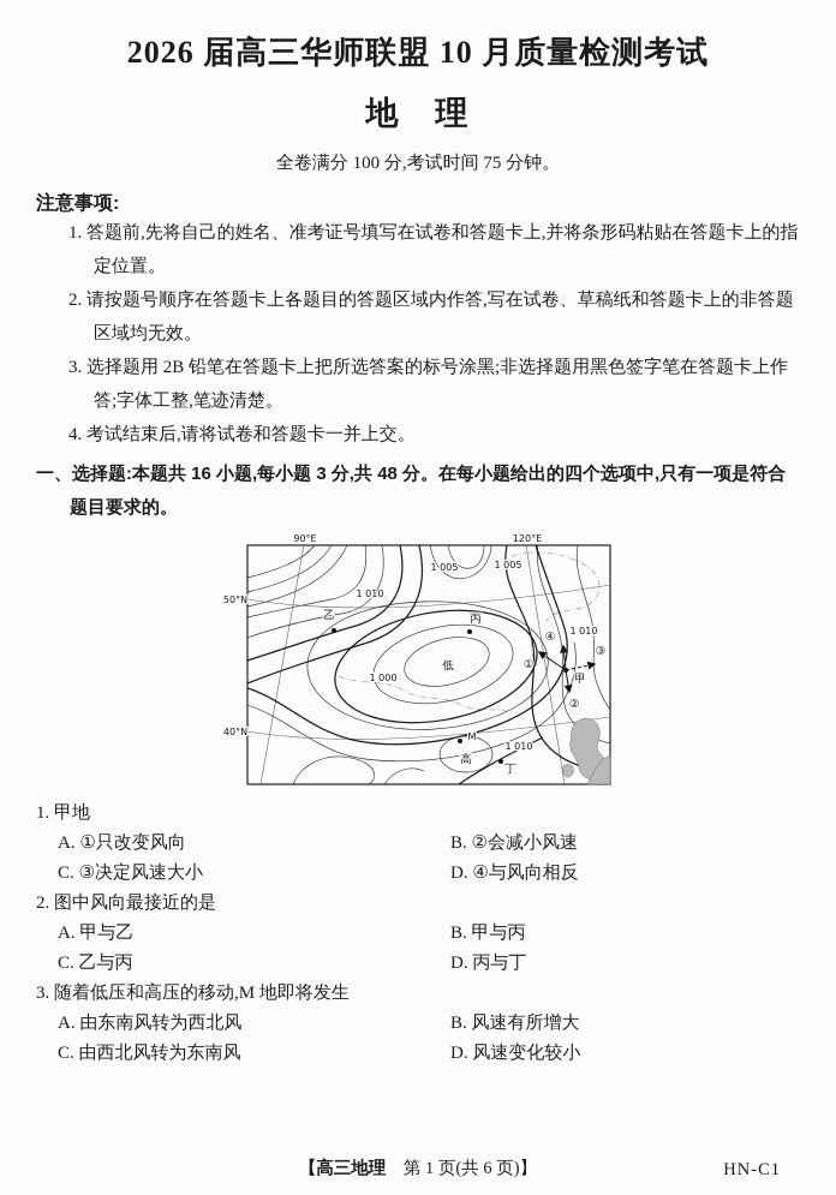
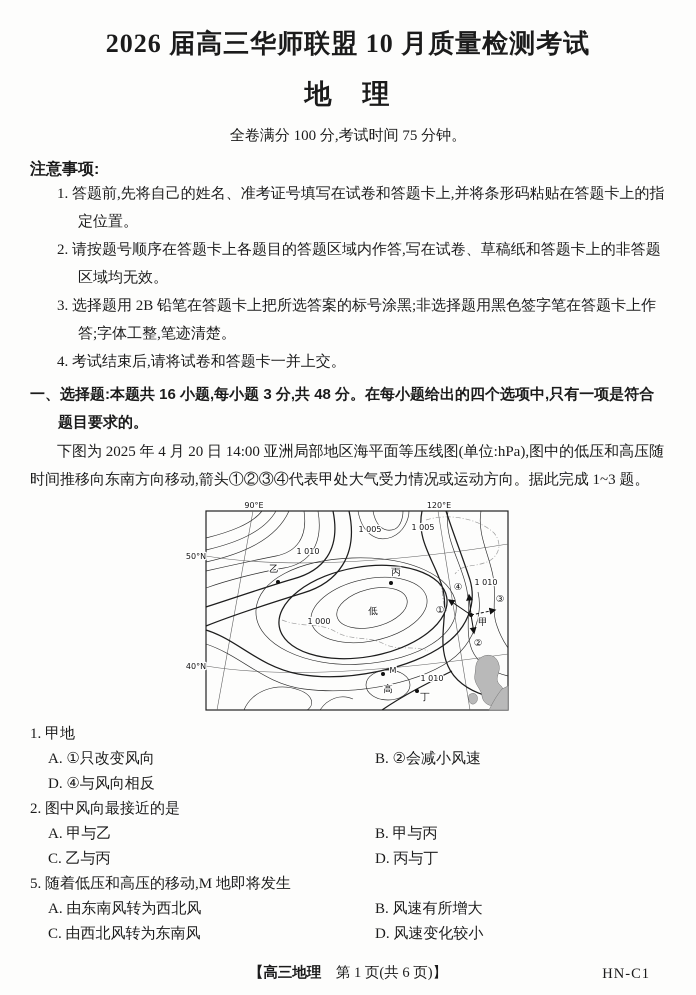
  2026 届高三华师联盟 10 月质量检测考试
  地 理
  全卷满分 100 分,考试时间 75 分钟。
  注意事项:
  1. 答题前,先将自己的姓名、准考证号填写在试卷和答题卡上,并将条形码粘贴在答题卡上的指定位置。
  2. 请按题号顺序在答题卡上各题目的答题区域内作答,写在试卷、草稿纸和答题卡上的非答题区域均无效。
  3. 选择题用 2B 铅笔在答题卡上把所选答案的标号涂黑;非选择题用黑色签字笔在答题卡上作答;字体工整,笔迹清楚。
  4. 考试结束后,请将试卷和答题卡一并上交。
  一、选择题:本题共 16 小题,每小题 3 分,共 48 分。在每小题给出的四个选项中,只有一项是符合题目要求的。
+ 下图为 2025 年 4 月 20 日 14:00 亚洲局部地区海平面等压线图(单位:hPa),图中的低压和高压随时间推移向东南方向移动,箭头①②③④代表甲处大气受力情况或运动方向。据此完成 1~3 题。
  90°E
  120°E
  50°N
  40°N
  1 005
  1 005
  1 010
  1 010
  1 010
  1 000
  乙
  丙
  甲
  丁
  M
  低
  高
  ①
  ②
  ③
  ④
  1. 甲地
  A. ①只改变风向
  B. ②会减小风速
- C. ③决定风速大小
  D. ④与风向相反
  2. 图中风向最接近的是
  A. 甲与乙
  B. 甲与丙
  C. 乙与丙
  D. 丙与丁
- 3. 随着低压和高压的移动,M 地即将发生
+ 5. 随着低压和高压的移动,M 地即将发生
  A. 由东南风转为西北风
  B. 风速有所增大
  C. 由西北风转为东南风
  D. 风速变化较小
  【高三地理 第 1 页(共 6 页)】
  HN-C1
